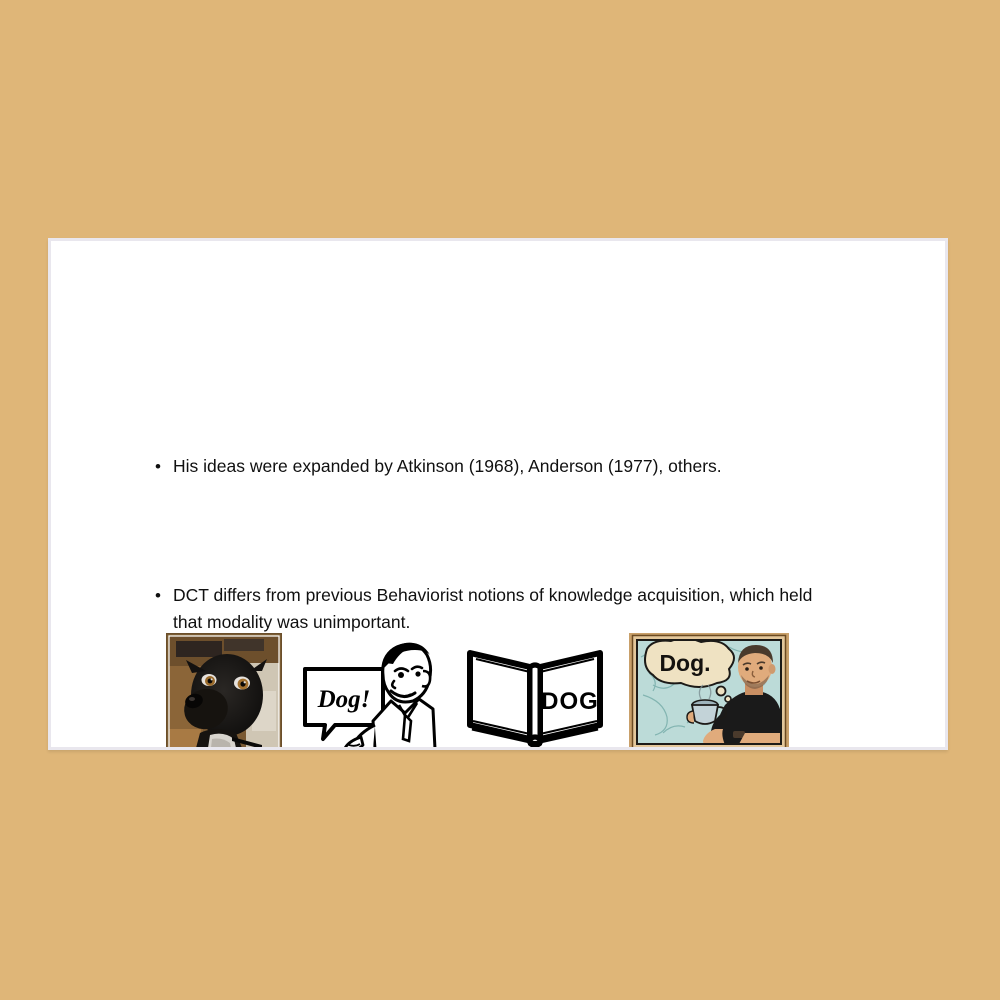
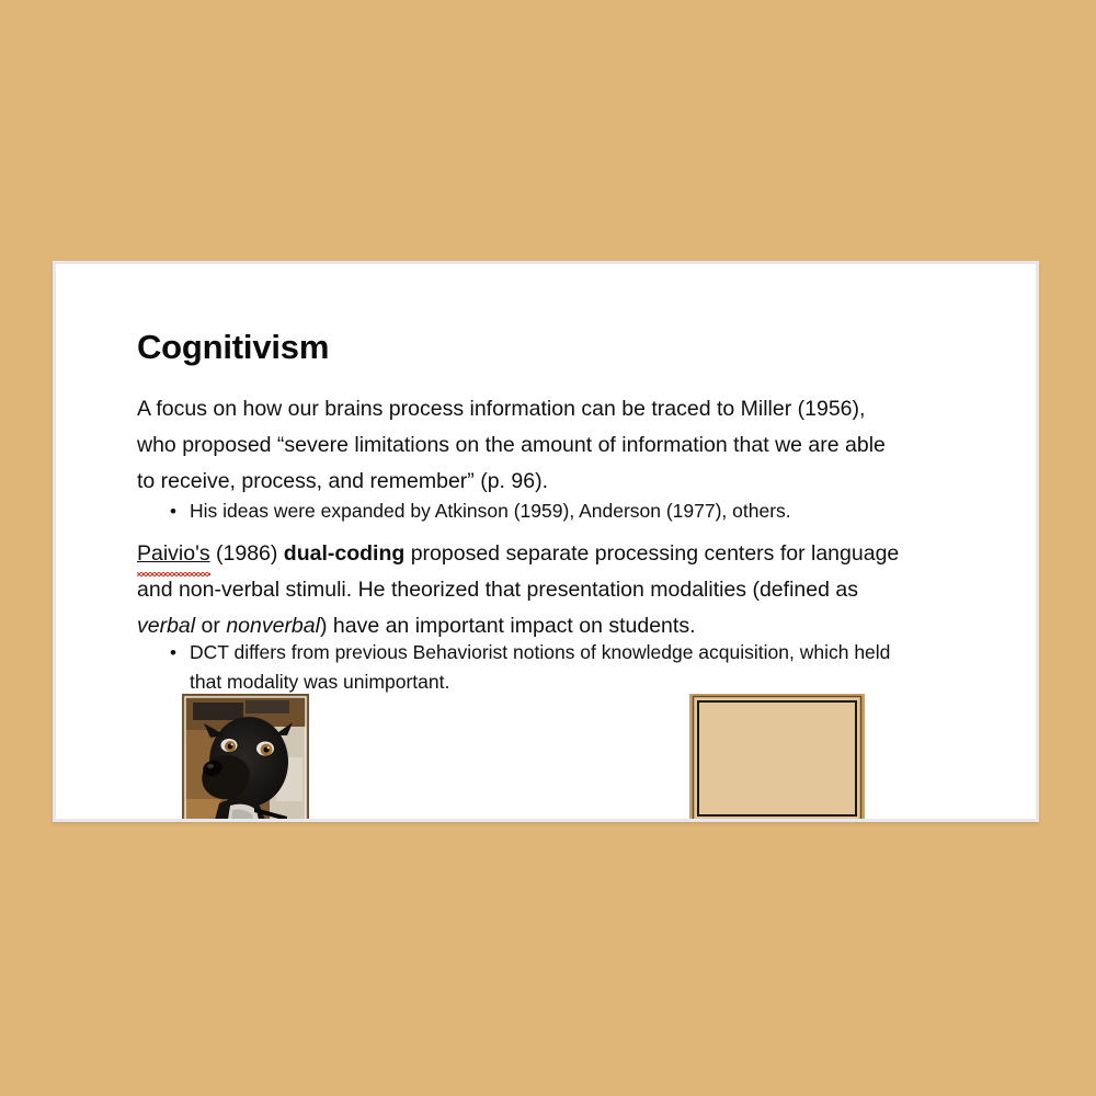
+ Cognitivism
+ A focus on how our brains process information can be traced to Miller (1956), who proposed “severe limitations on the amount of information that we are able to receive, process, and remember” (p. 96).
  •
- His ideas were expanded by Atkinson (1968), Anderson (1977), others.
+ His ideas were expanded by Atkinson (1959), Anderson (1977), others.
+ Paivio's (1986) dual-coding proposed separate processing centers for language and non-verbal stimuli. He theorized that presentation modalities (defined as verbal or nonverbal) have an important impact on students.
  •
  DCT differs from previous Behaviorist notions of knowledge acquisition, which held that modality was unimportant.
- Dog!
- DOG
- Dog.
